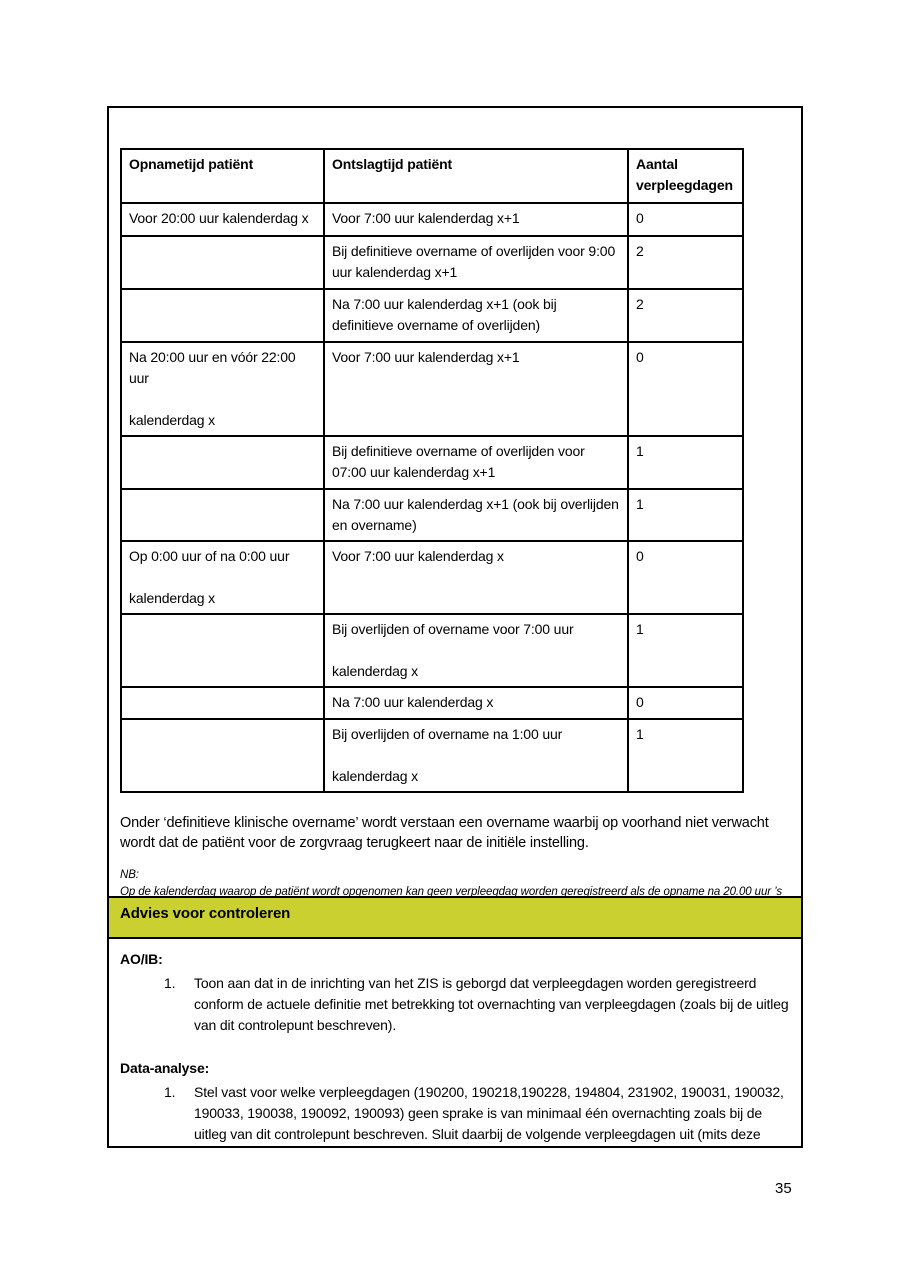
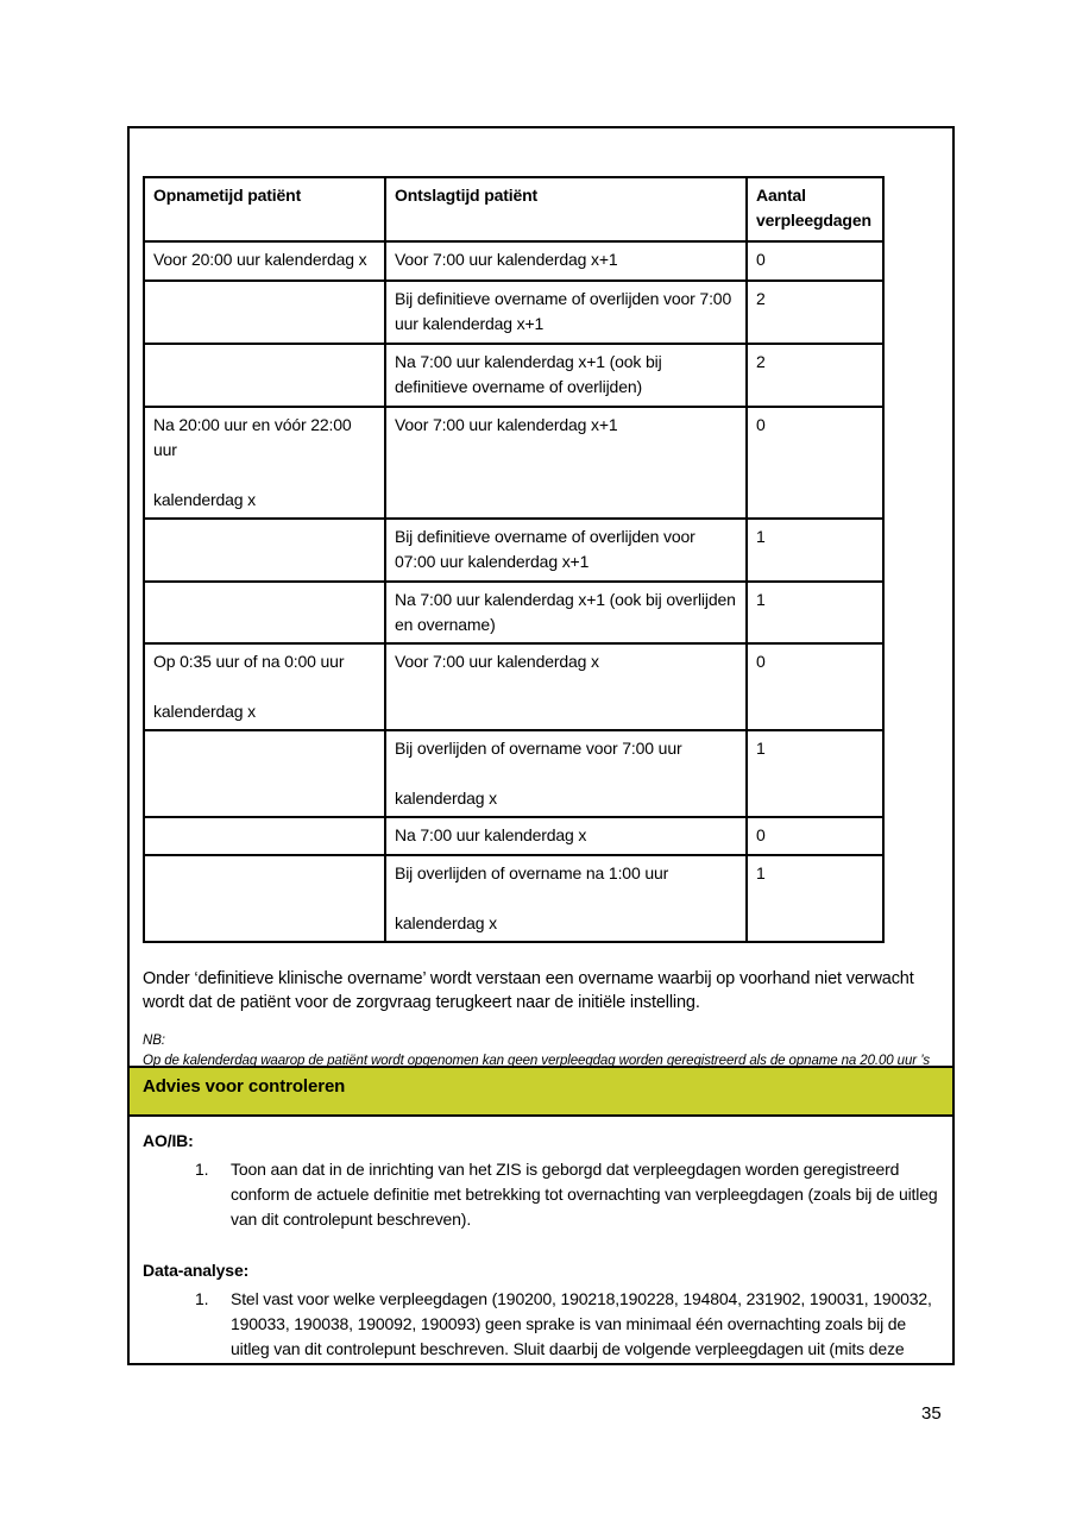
  Opnametijd patiënt	Ontslagtijd patiënt	Aantal verpleegdagen
  Voor 20:00 uur kalenderdag x	Voor 7:00 uur kalenderdag x+1	0
- 	Bij definitieve overname of overlijden voor 9:00 uur kalenderdag x+1	2
+ 	Bij definitieve overname of overlijden voor 7:00 uur kalenderdag x+1	2
  	Na 7:00 uur kalenderdag x+1 (ook bij definitieve overname of overlijden)	2
  Na 20:00 uur en vóór 22:00 uur kalenderdag x	Voor 7:00 uur kalenderdag x+1	0
  	Bij definitieve overname of overlijden voor 07:00 uur kalenderdag x+1	1
  	Na 7:00 uur kalenderdag x+1 (ook bij overlijden en overname)	1
- Op 0:00 uur of na 0:00 uur kalenderdag x	Voor 7:00 uur kalenderdag x	0
+ Op 0:35 uur of na 0:00 uur kalenderdag x	Voor 7:00 uur kalenderdag x	0
  	Bij overlijden of overname voor 7:00 uur kalenderdag x	1
  	Na 7:00 uur kalenderdag x	0
  	Bij overlijden of overname na 1:00 uur kalenderdag x	1
  Onder ‘definitieve klinische overname’ wordt verstaan een overname waarbij op voorhand niet verwacht wordt dat de patiënt voor de zorgvraag terugkeert naar de initiële instelling.
  NB:
  Advies voor controleren
  AO/IB:
  1.
  Toon aan dat in de inrichting van het ZIS is geborgd dat verpleegdagen worden geregistreerd conform de actuele definitie met betrekking tot overnachting van verpleegdagen (zoals bij de uitleg van dit controlepunt beschreven).
  Data-analyse:
  1.
  Stel vast voor welke verpleegdagen (190200, 190218,190228, 194804, 231902, 190031, 190032, 190033, 190038, 190092, 190093) geen sprake is van minimaal één overnachting zoals bij de uitleg van dit controlepunt beschreven. Sluit daarbij de volgende verpleegdagen uit (mits deze
  35
